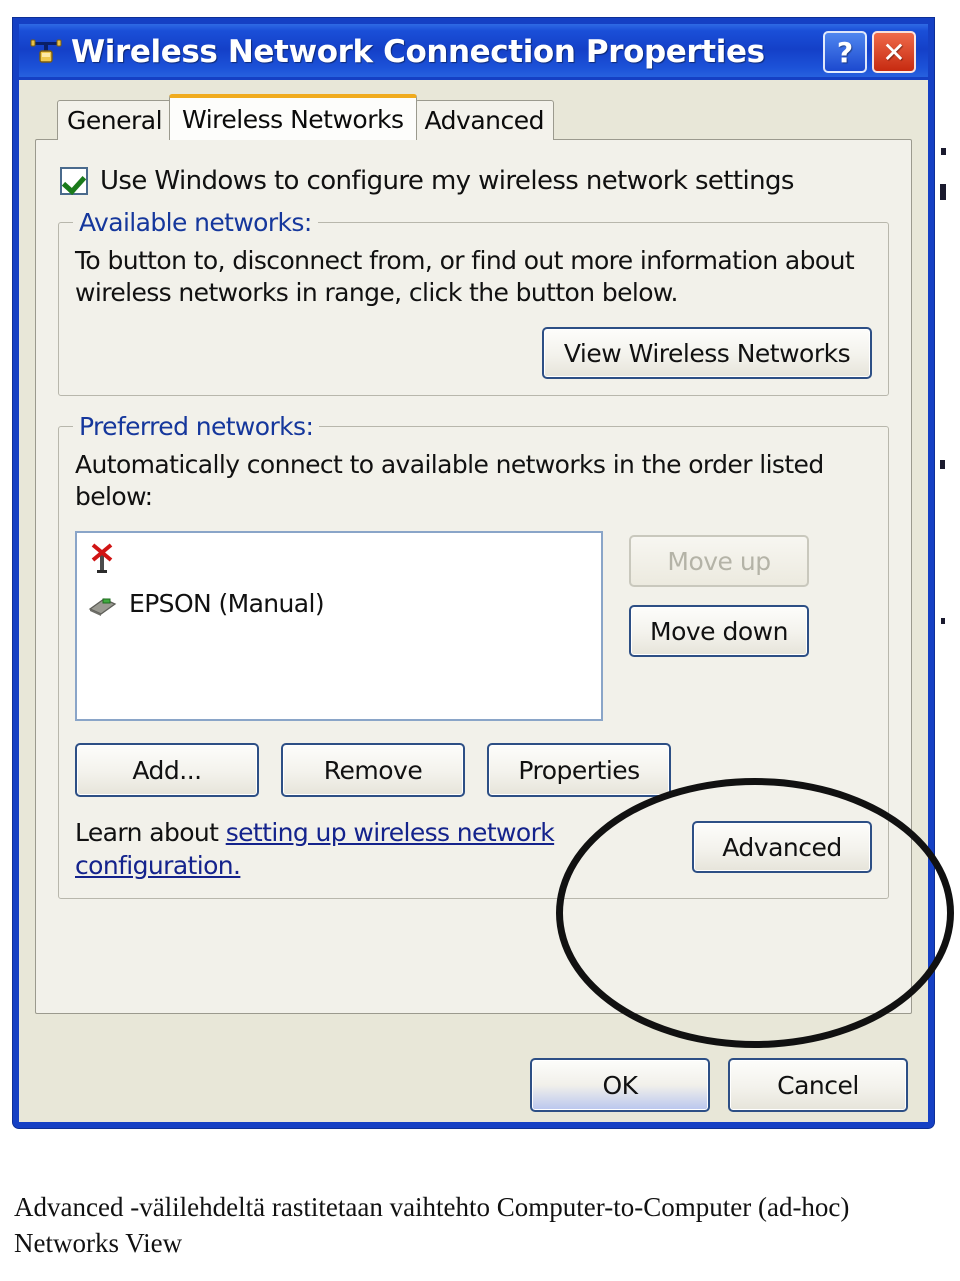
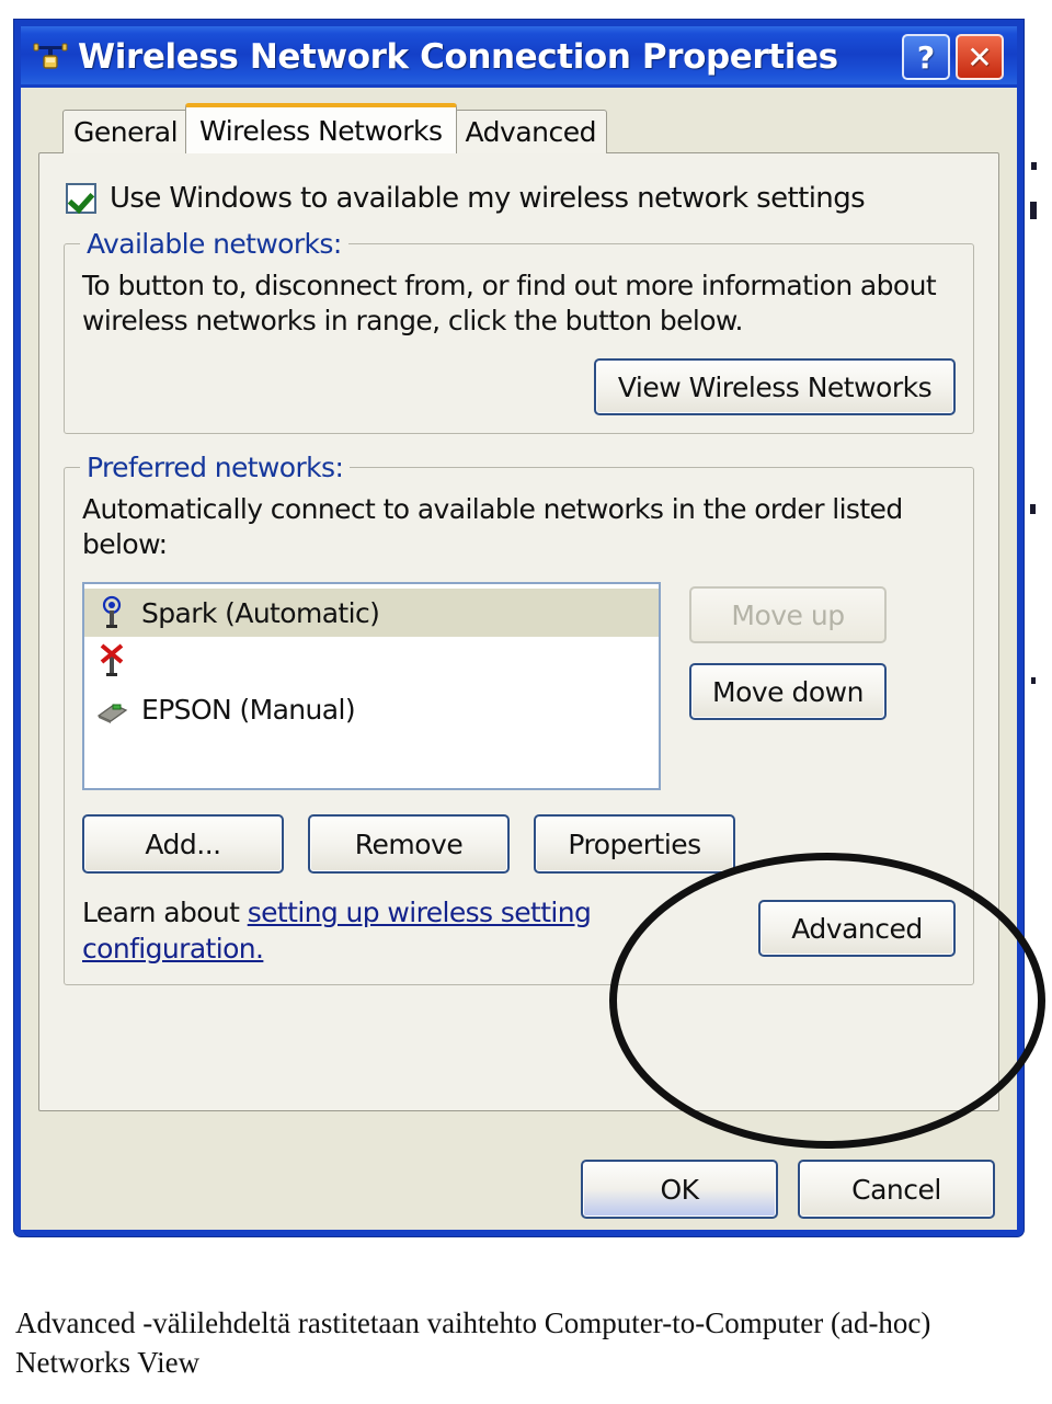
  Wireless Network Connection Properties
  ?
  ✕
  General
  Wireless Networks
  Advanced
- Use Windows to configure my wireless network settings
+ Use Windows to available my wireless network settings
  Available networks:
  To button to, disconnect from, or find out more information about wireless networks in range, click the button below.
  View Wireless Networks
  Preferred networks:
  Automatically connect to available networks in the order listed below:
+ Spark (Automatic)
  EPSON (Manual)
  Move up
  Move down
  Add...
  Remove
  Properties
- Learn about setting up wireless network configuration.
+ Learn about setting up wireless setting configuration.
  Advanced
  OK
  Cancel
  Advanced -välilehdeltä rastitetaan vaihtehto Computer-to-Computer (ad-hoc) Networks View
